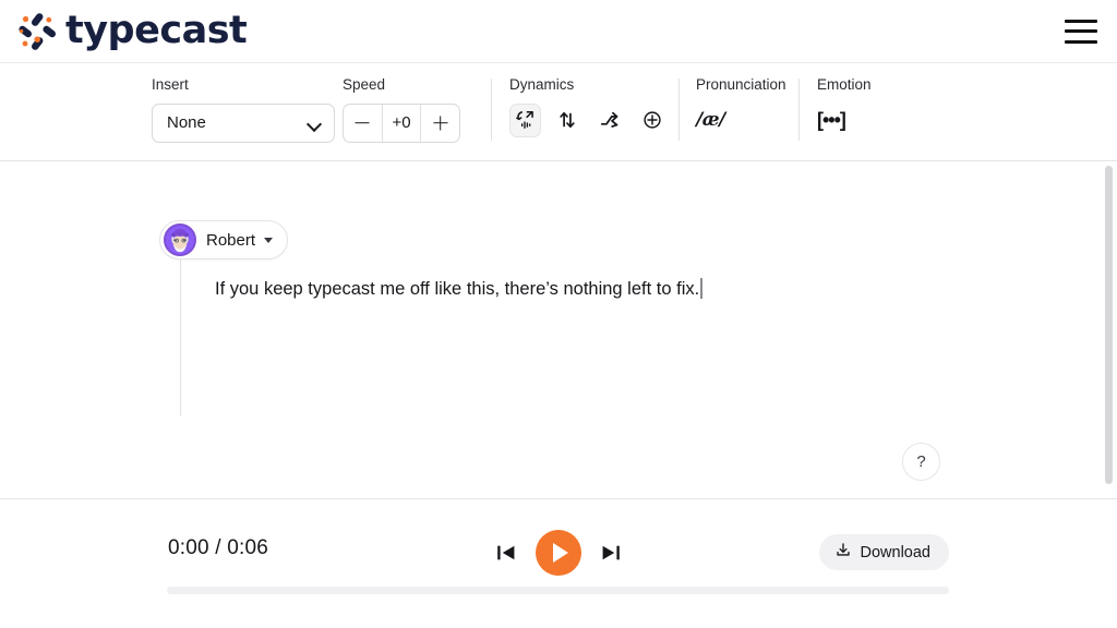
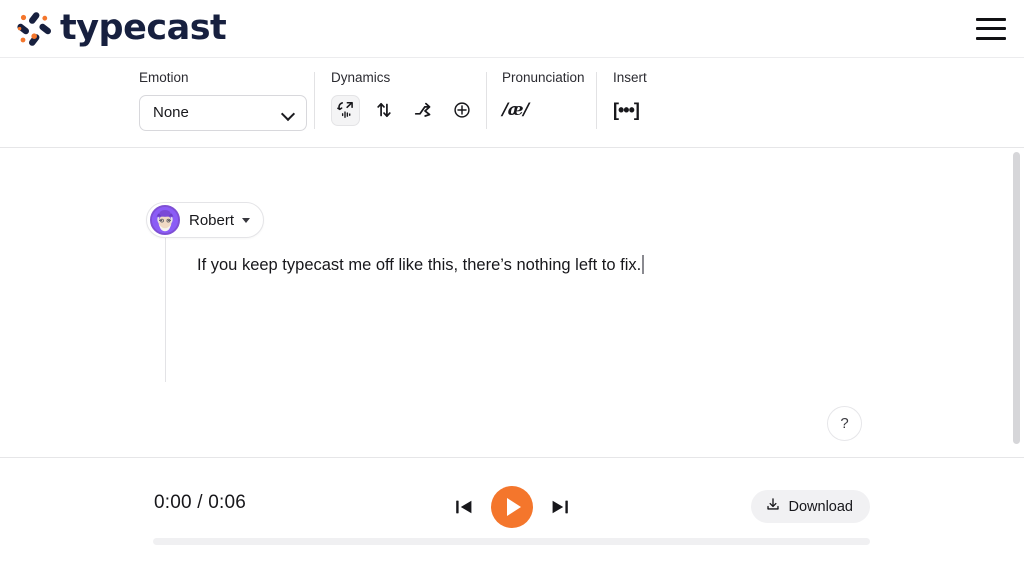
  typecast
- Insert
+ Emotion
  None
- Speed
- +0
  Dynamics
  Pronunciation
  /æ/
- Emotion
+ Insert
  [•••]
  Robert
  If you keep typecast me off like this, there’s nothing left to fix.
  ?
  0:00 / 0:06
  Download
